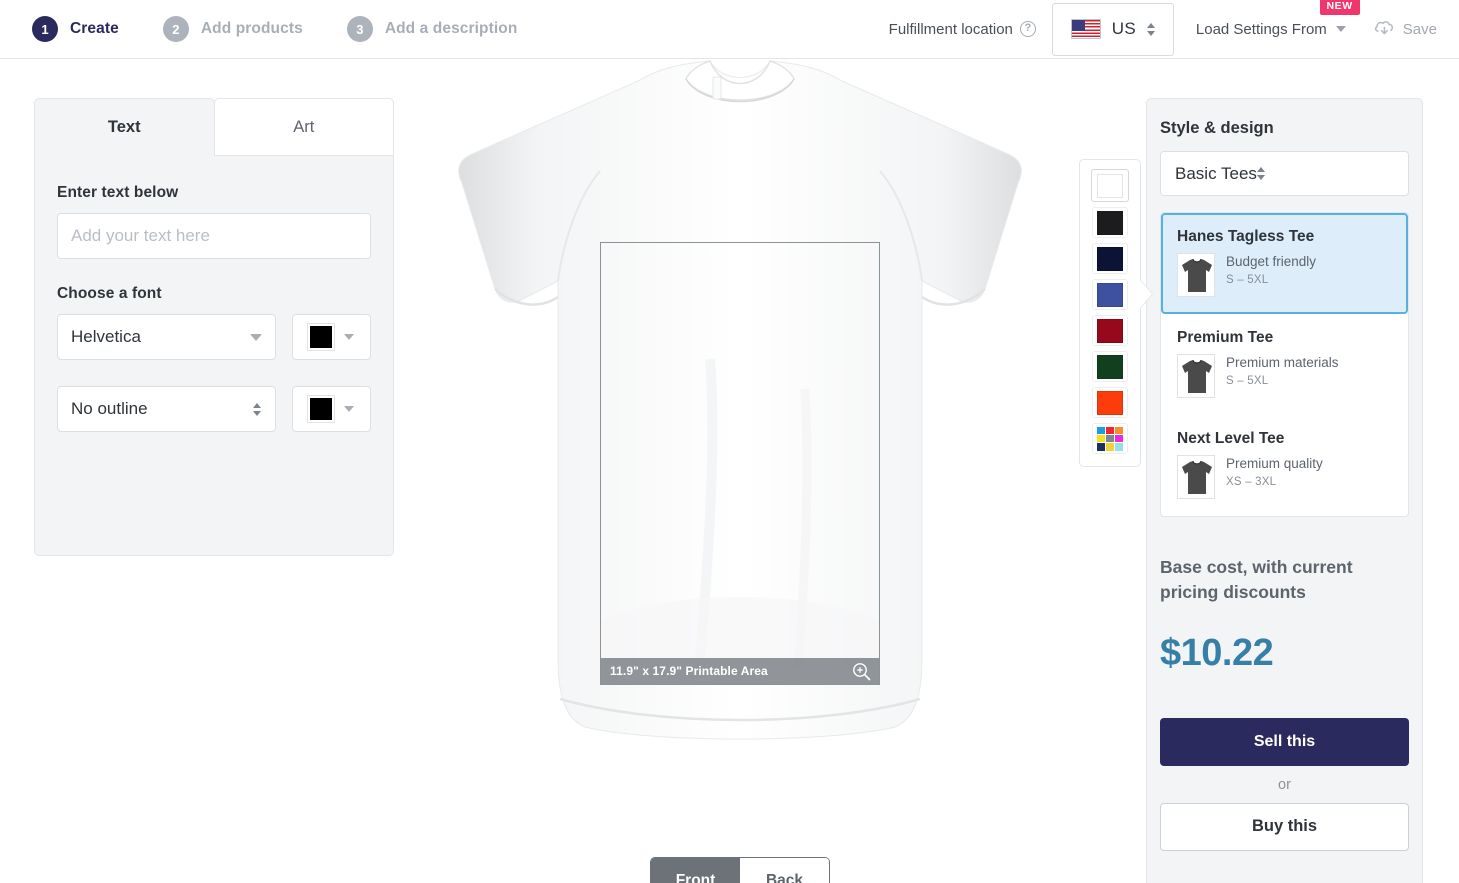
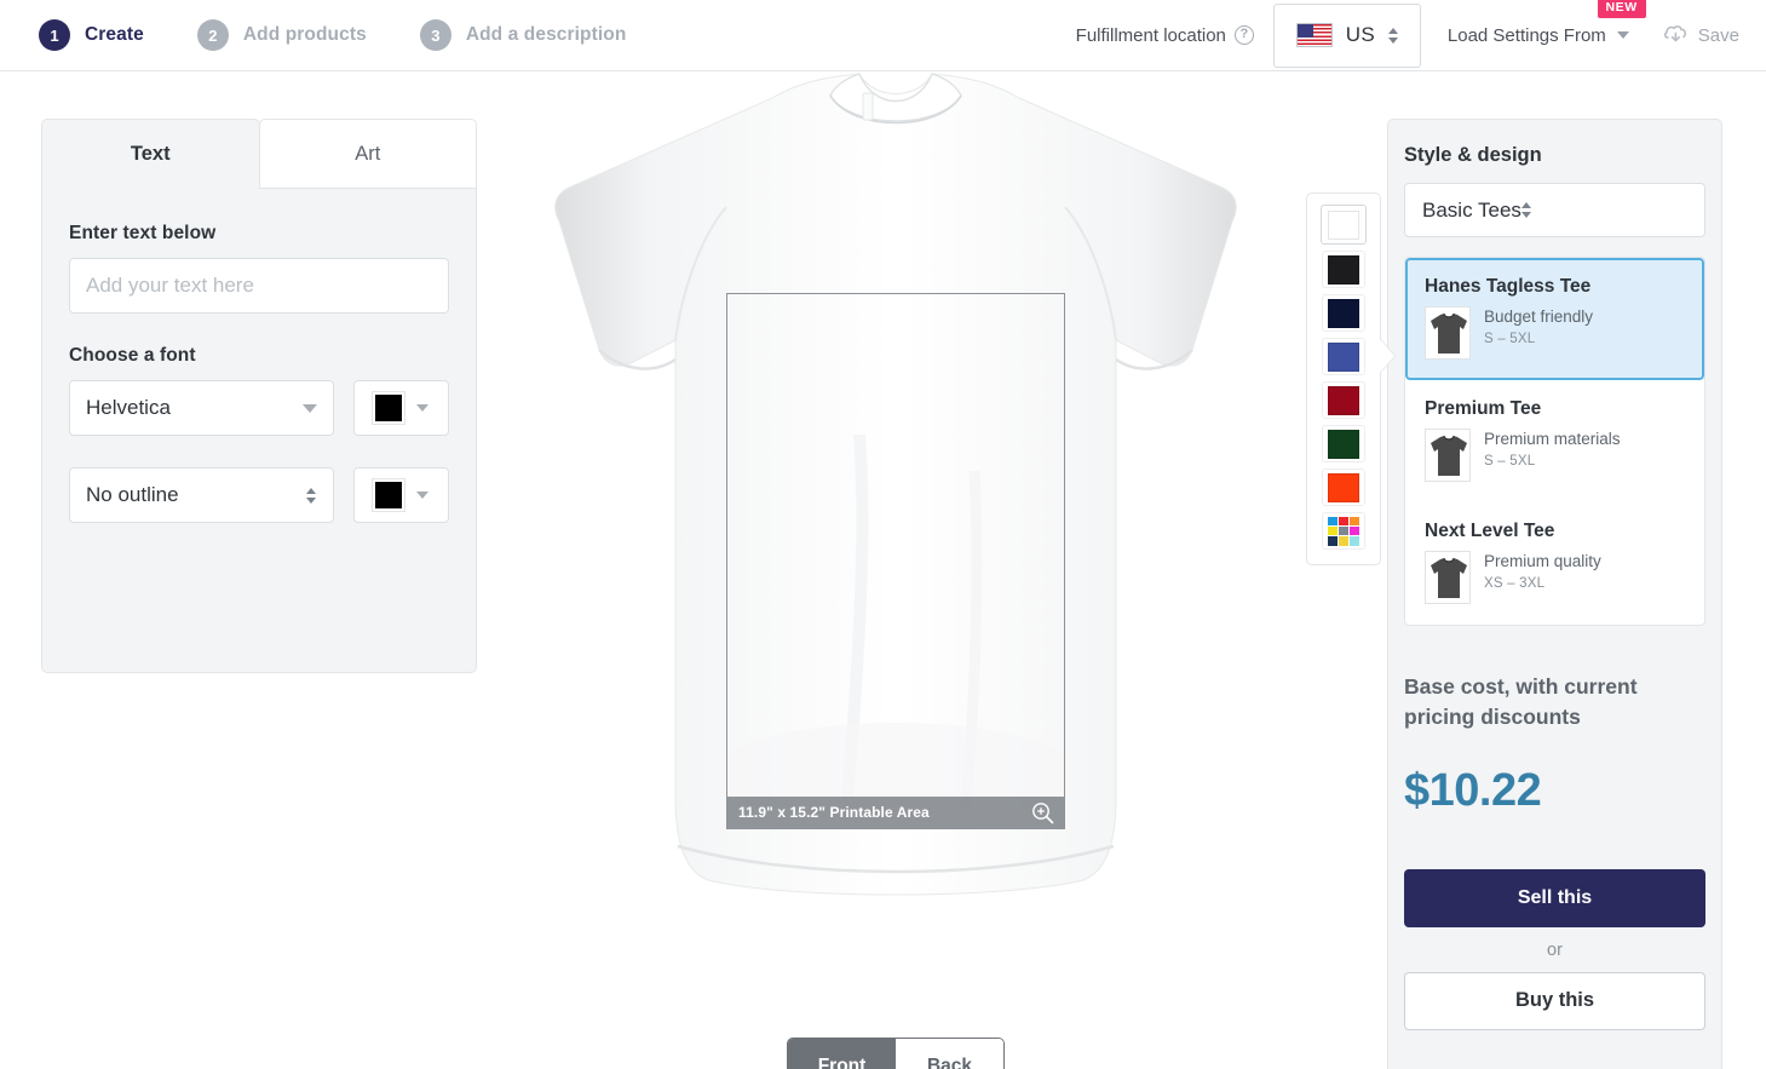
  1
  Create
  2
  Add products
  3
  Add a description
  Fulfillment location
  ?
  US
  NEW
  Load Settings From
  Save
  Text
  Art
  Enter text below
  Add your text here
  Choose a font
  Helvetica
  No outline
- 11.9" x 17.9" Printable Area
+ 11.9" x 15.2" Printable Area
  Front
  Back
  Style & design
  Basic Tees
  Hanes Tagless Tee
  Budget friendly
  S – 5XL
  Premium Tee
  Premium materials
  S – 5XL
  Next Level Tee
  Premium quality
  XS – 3XL
  Base cost, with current pricing discounts
  $10.22
  Sell this
  or
  Buy this
